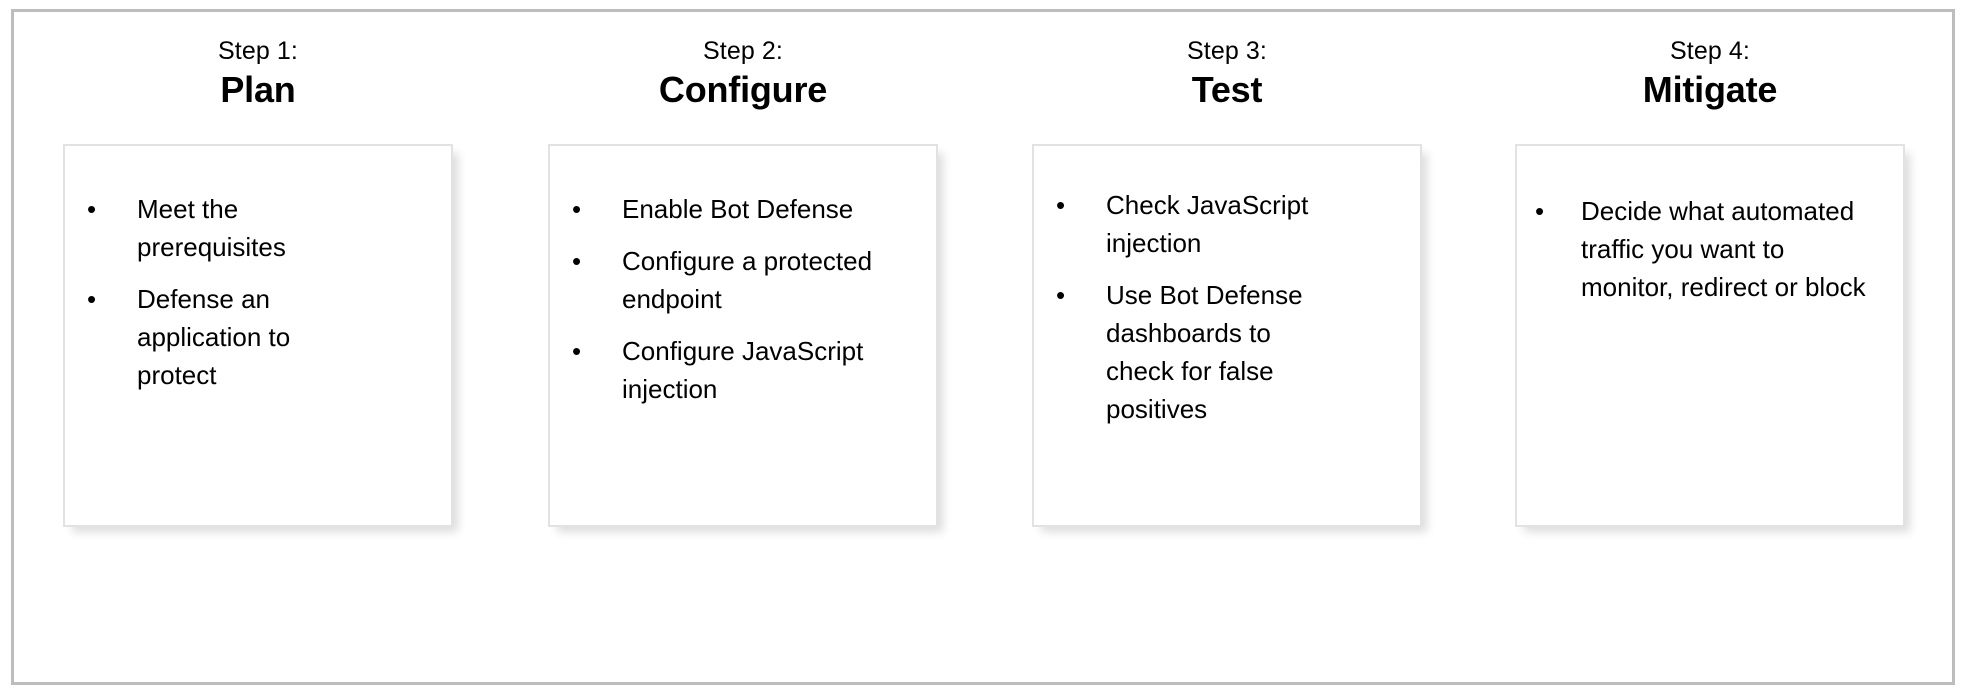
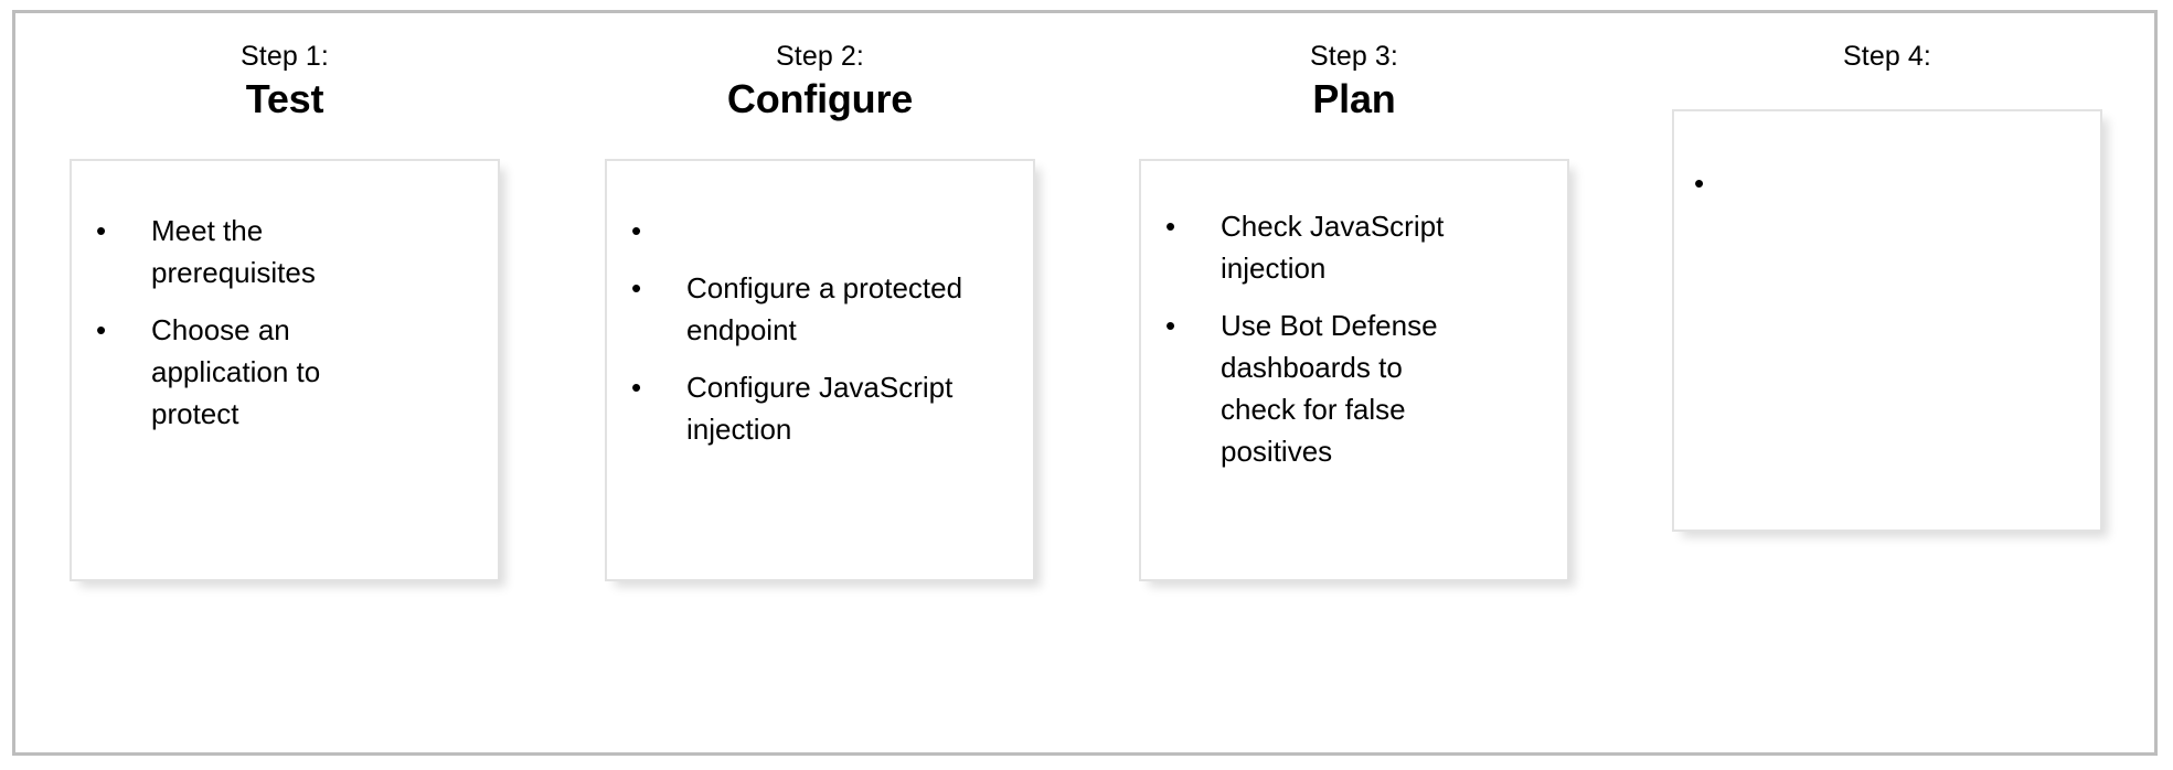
  Step 1:
- Plan
+ Test
  •
  Meet the prerequisites
  •
- Defense an application to protect
+ Choose an application to protect
  Step 2:
  Configure
  •
- Enable Bot Defense
  •
  Configure a protected endpoint
  •
  Configure JavaScript injection
  Step 3:
- Test
+ Plan
  •
  Check JavaScript injection
  •
  Use Bot Defense dashboards to check for false positives
  Step 4:
- Mitigate
  •
- Decide what automated traffic you want to monitor, redirect or block
